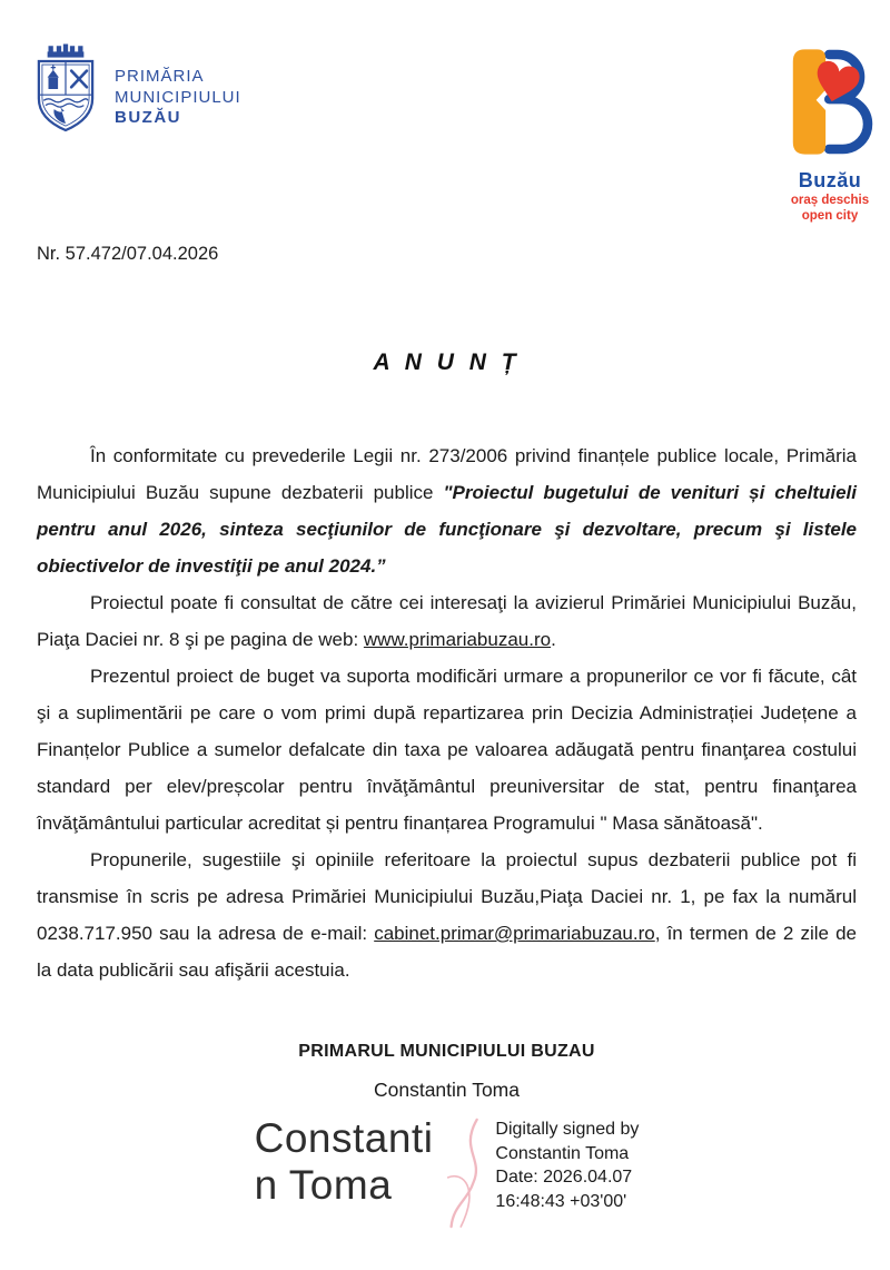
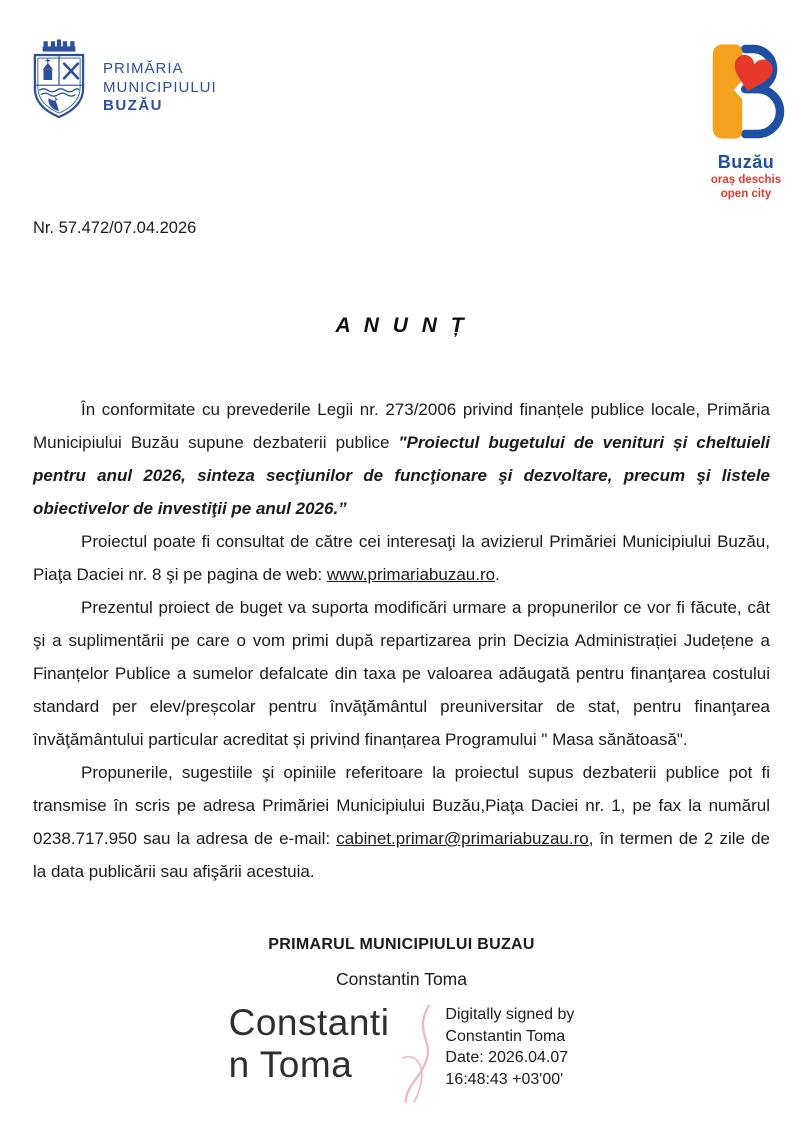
  PRIMĂRIA
  MUNICIPIULUI
  BUZĂU
  Buzău
  oraș deschis
  open city
  Nr. 57.472/07.04.2026
  A N U N Ț
- În conformitate cu prevederile Legii nr. 273/2006 privind finanțele publice locale, Primăria Municipiului Buzău supune dezbaterii publice "Proiectul bugetului de venituri și cheltuieli pentru anul 2026, sinteza secţiunilor de funcţionare şi dezvoltare, precum şi listele obiectivelor de investiţii pe anul 2024.”
+ În conformitate cu prevederile Legii nr. 273/2006 privind finanțele publice locale, Primăria Municipiului Buzău supune dezbaterii publice "Proiectul bugetului de venituri și cheltuieli pentru anul 2026, sinteza secţiunilor de funcţionare şi dezvoltare, precum şi listele obiectivelor de investiţii pe anul 2026.”
  Proiectul poate fi consultat de către cei interesaţi la avizierul Primăriei Municipiului Buzău, Piaţa Daciei nr. 8 şi pe pagina de web: www.primariabuzau.ro.
- Prezentul proiect de buget va suporta modificări urmare a propunerilor ce vor fi făcute, cât şi a suplimentării pe care o vom primi după repartizarea prin Decizia Administrației Județene a Finanțelor Publice a sumelor defalcate din taxa pe valoarea adăugată pentru finanţarea costului standard per elev/preșcolar pentru învăţământul preuniversitar de stat, pentru finanţarea învăţământului particular acreditat și pentru finanțarea Programului " Masa sănătoasă".
+ Prezentul proiect de buget va suporta modificări urmare a propunerilor ce vor fi făcute, cât şi a suplimentării pe care o vom primi după repartizarea prin Decizia Administrației Județene a Finanțelor Publice a sumelor defalcate din taxa pe valoarea adăugată pentru finanţarea costului standard per elev/preșcolar pentru învăţământul preuniversitar de stat, pentru finanţarea învăţământului particular acreditat și privind finanțarea Programului " Masa sănătoasă".
  Propunerile, sugestiile şi opiniile referitoare la proiectul supus dezbaterii publice pot fi transmise în scris pe adresa Primăriei Municipiului Buzău,Piaţa Daciei nr. 1, pe fax la numărul 0238.717.950 sau la adresa de e-mail: cabinet.primar@primariabuzau.ro, în termen de 2 zile de la data publicării sau afişării acestuia.
  PRIMARUL MUNICIPIULUI BUZAU
  Constantin Toma
  Constanti
  n Toma
  Digitally signed by
  Constantin Toma
  Date: 2026.04.07
  16:48:43 +03'00'
